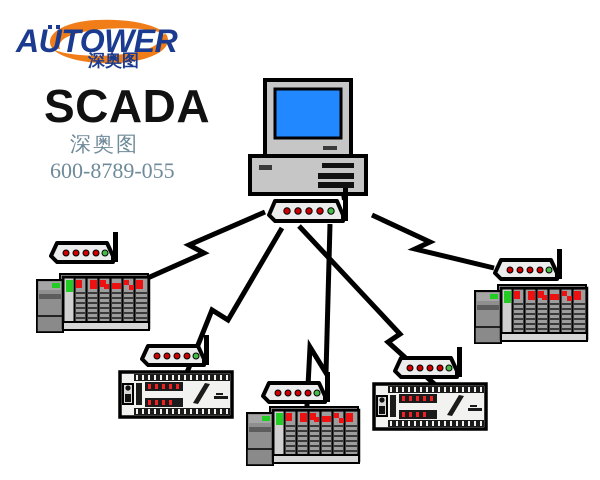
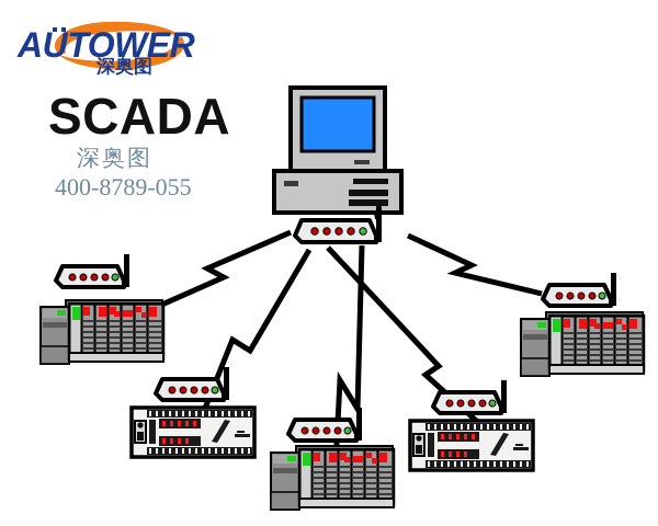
  AUTOWER
  深奥图
  SCADA
  深奥图
- 600-8789-055
+ 400-8789-055
